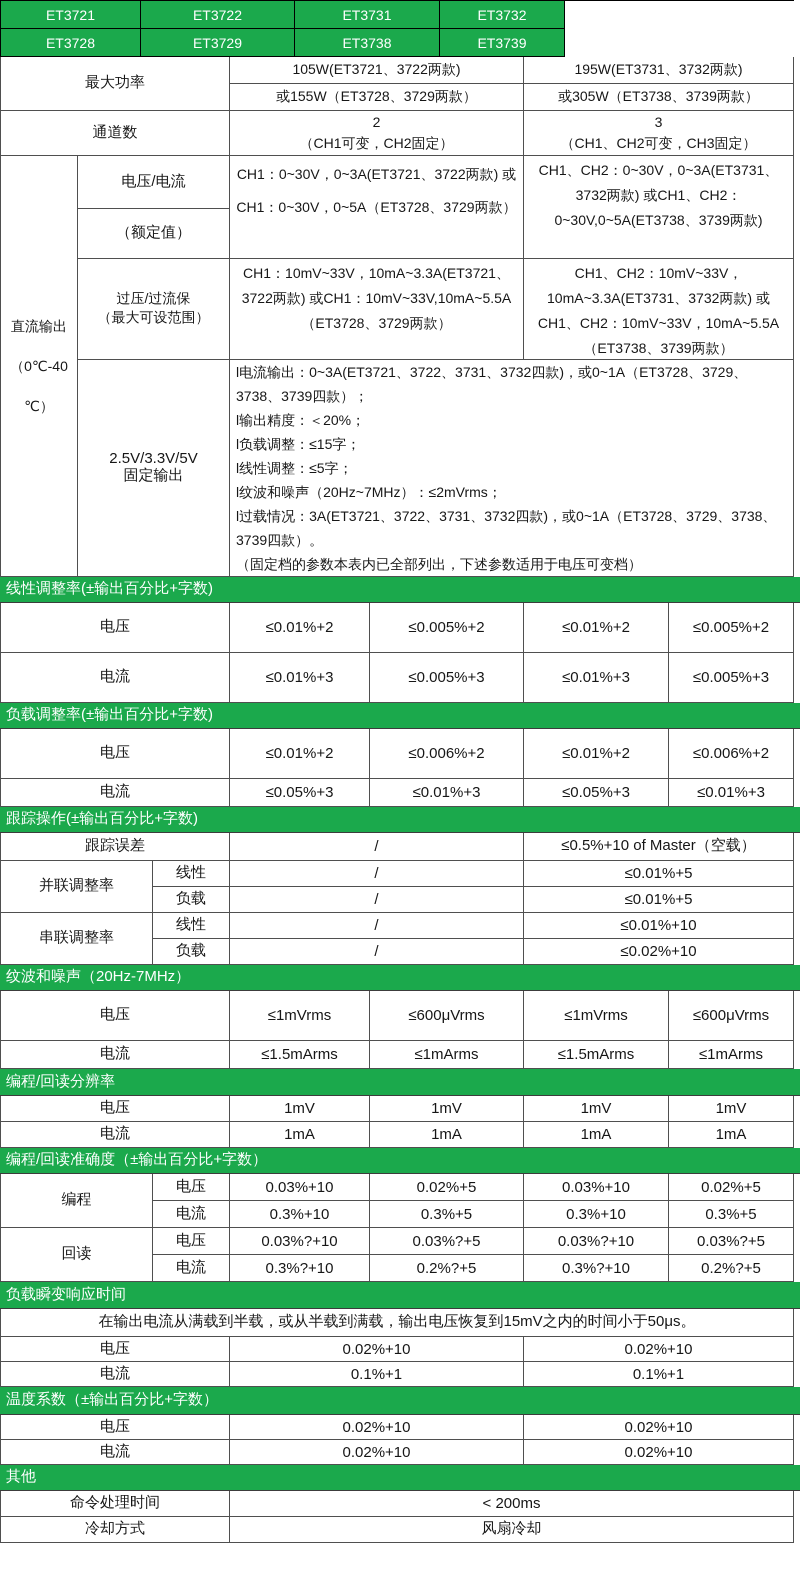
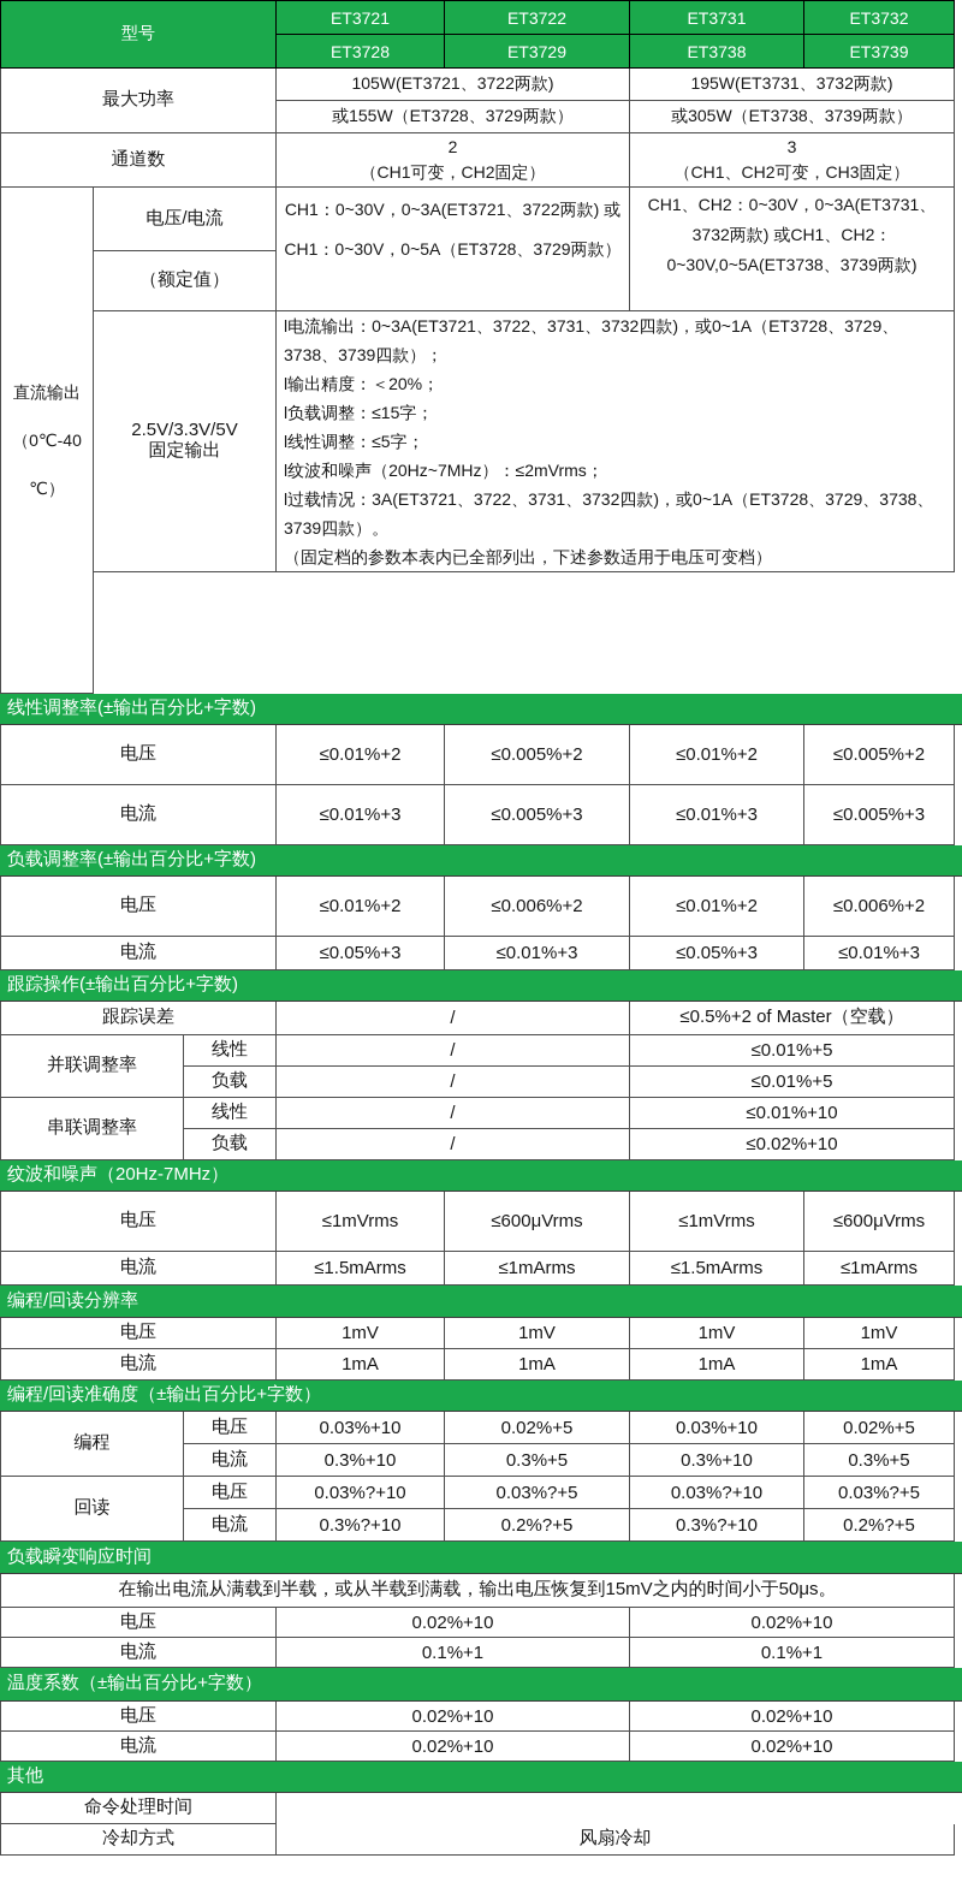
+ 型号
  ET3721
  ET3722
  ET3731
  ET3732
  ET3728
  ET3729
  ET3738
  ET3739
  最大功率
  105W(ET3721、3722两款)
  195W(ET3731、3732两款)
  或155W（ET3728、3729两款）
  或305W（ET3738、3739两款）
  通道数
  2
  （CH1可变，CH2固定）
  3
  （CH1、CH2可变，CH3固定）
  直流输出
  （0℃-40
  ℃）
  电压/电流
  （额定值）
  CH1：0~30V，0~3A(ET3721、3722两款) 或CH1：0~30V，0~5A（ET3728、3729两款）
  CH1、CH2：0~30V，0~3A(ET3731、3732两款) 或CH1、CH2：0~30V,0~5A(ET3738、3739两款)
- 过压/过流保
- （最大可设范围）
- CH1：10mV~33V，10mA~3.3A(ET3721、3722两款) 或CH1：10mV~33V,10mA~5.5A（ET3728、3729两款）
- CH1、CH2：10mV~33V，10mA~3.3A(ET3731、3732两款) 或CH1、CH2：10mV~33V，10mA~5.5A（ET3738、3739两款）
  2.5V/3.3V/5V
  固定输出
  l电流输出：0~3A(ET3721、3722、3731、3732四款)，或0~1A（ET3728、3729、3738、3739四款）；
  l输出精度：＜20%；
  l负载调整：≤15字；
  l线性调整：≤5字；
  l纹波和噪声（20Hz~7MHz）：≤2mVrms；
  l过载情况：3A(ET3721、3722、3731、3732四款)，或0~1A（ET3728、3729、3738、3739四款）。
  （固定档的参数本表内已全部列出，下述参数适用于电压可变档）
  线性调整率(±输出百分比+字数)
  电压
  ≤0.01%+2
  ≤0.005%+2
  ≤0.01%+2
  ≤0.005%+2
  电流
  ≤0.01%+3
  ≤0.005%+3
  ≤0.01%+3
  ≤0.005%+3
  负载调整率(±输出百分比+字数)
  电压
  ≤0.01%+2
  ≤0.006%+2
  ≤0.01%+2
  ≤0.006%+2
  电流
  ≤0.05%+3
  ≤0.01%+3
  ≤0.05%+3
  ≤0.01%+3
  跟踪操作(±输出百分比+字数)
  跟踪误差
  /
- ≤0.5%+10 of Master（空载）
+ ≤0.5%+2 of Master（空载）
  并联调整率
  线性
  /
  ≤0.01%+5
  负载
  /
  ≤0.01%+5
  串联调整率
  线性
  /
  ≤0.01%+10
  负载
  /
  ≤0.02%+10
  纹波和噪声（20Hz-7MHz）
  电压
  ≤1mVrms
  ≤600μVrms
  ≤1mVrms
  ≤600μVrms
  电流
  ≤1.5mArms
  ≤1mArms
  ≤1.5mArms
  ≤1mArms
  编程/回读分辨率
  电压
  1mV
  1mV
  1mV
  1mV
  电流
  1mA
  1mA
  1mA
  1mA
  编程/回读准确度（±输出百分比+字数）
  编程
  电压
  0.03%+10
  0.02%+5
  0.03%+10
  0.02%+5
  电流
  0.3%+10
  0.3%+5
  0.3%+10
  0.3%+5
  回读
  电压
  0.03%?+10
  0.03%?+5
  0.03%?+10
  0.03%?+5
  电流
  0.3%?+10
  0.2%?+5
  0.3%?+10
  0.2%?+5
  负载瞬变响应时间
  在输出电流从满载到半载，或从半载到满载，输出电压恢复到15mV之内的时间小于50μs。
  电压
  0.02%+10
  0.02%+10
  电流
  0.1%+1
  0.1%+1
  温度系数（±输出百分比+字数）
  电压
  0.02%+10
  0.02%+10
  电流
  0.02%+10
  0.02%+10
  其他
  命令处理时间
- < 200ms
  冷却方式
  风扇冷却
